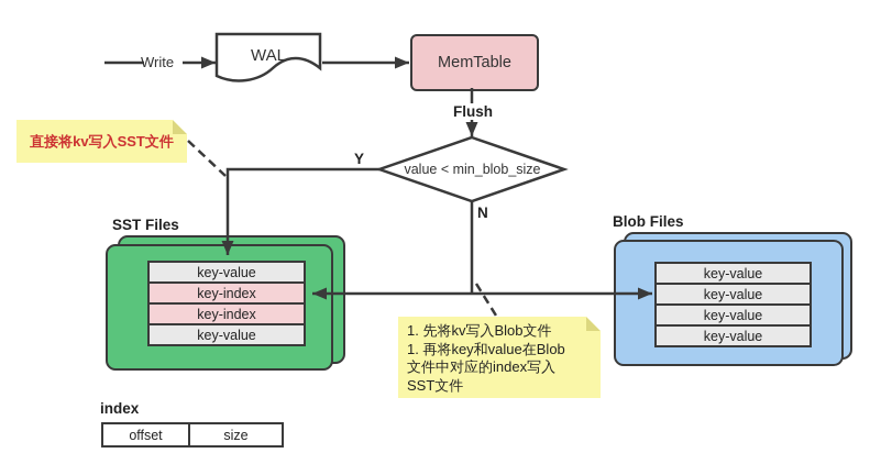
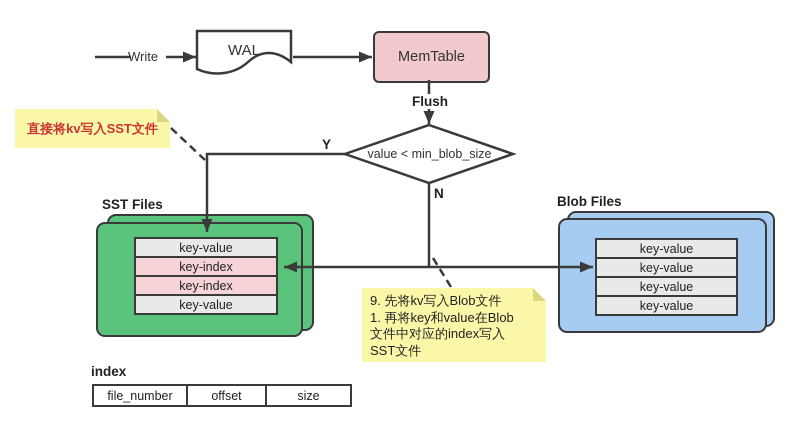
  MemTable
  key-value
  key-index
  key-index
  key-value
  key-value
  key-value
  key-value
  key-value
  Write
  WAL
  Flush
  value < min_blob_size
  Y
  N
  SST Files
  Blob Files
  直接将kv写入SST文件
- 1. 先将kv写入Blob文件
+ 9. 先将kv写入Blob文件
  1. 再将key和value在Blob
  文件中对应的index写入
  SST文件
  index
+ file_number
  offset
  size
